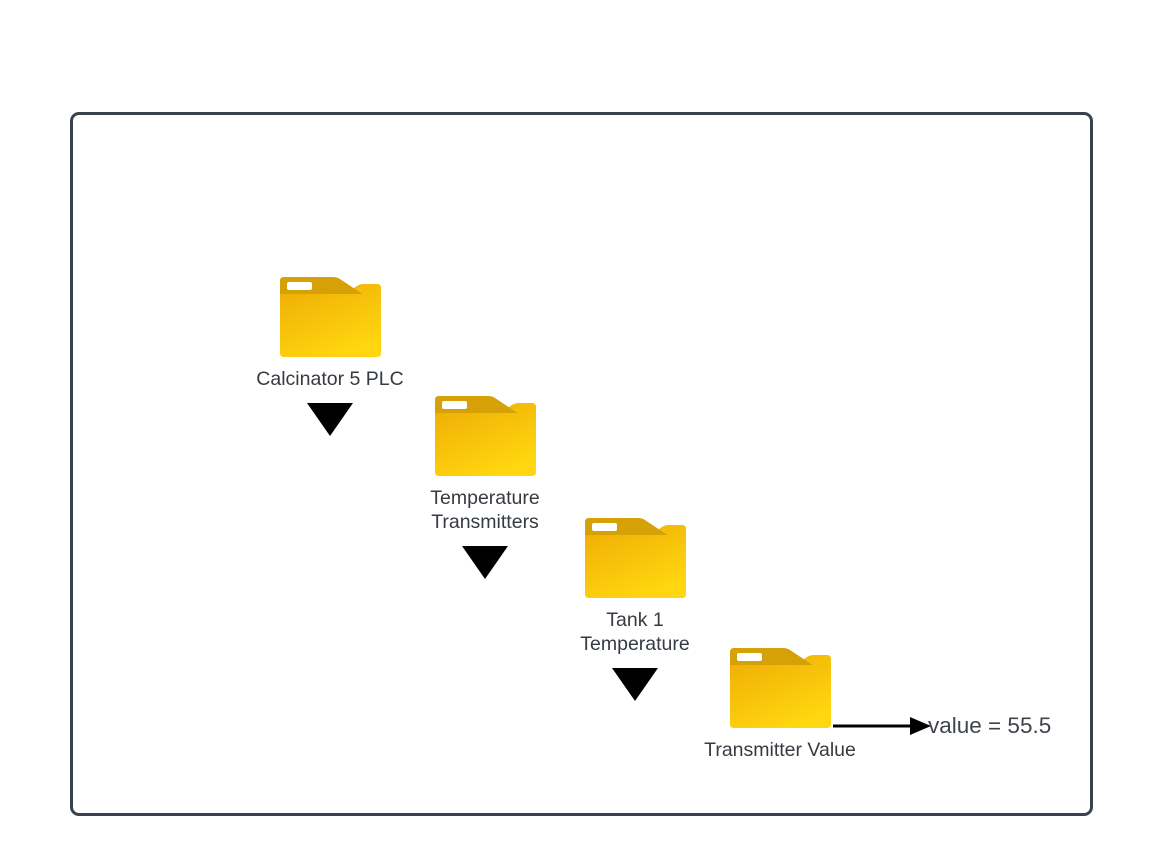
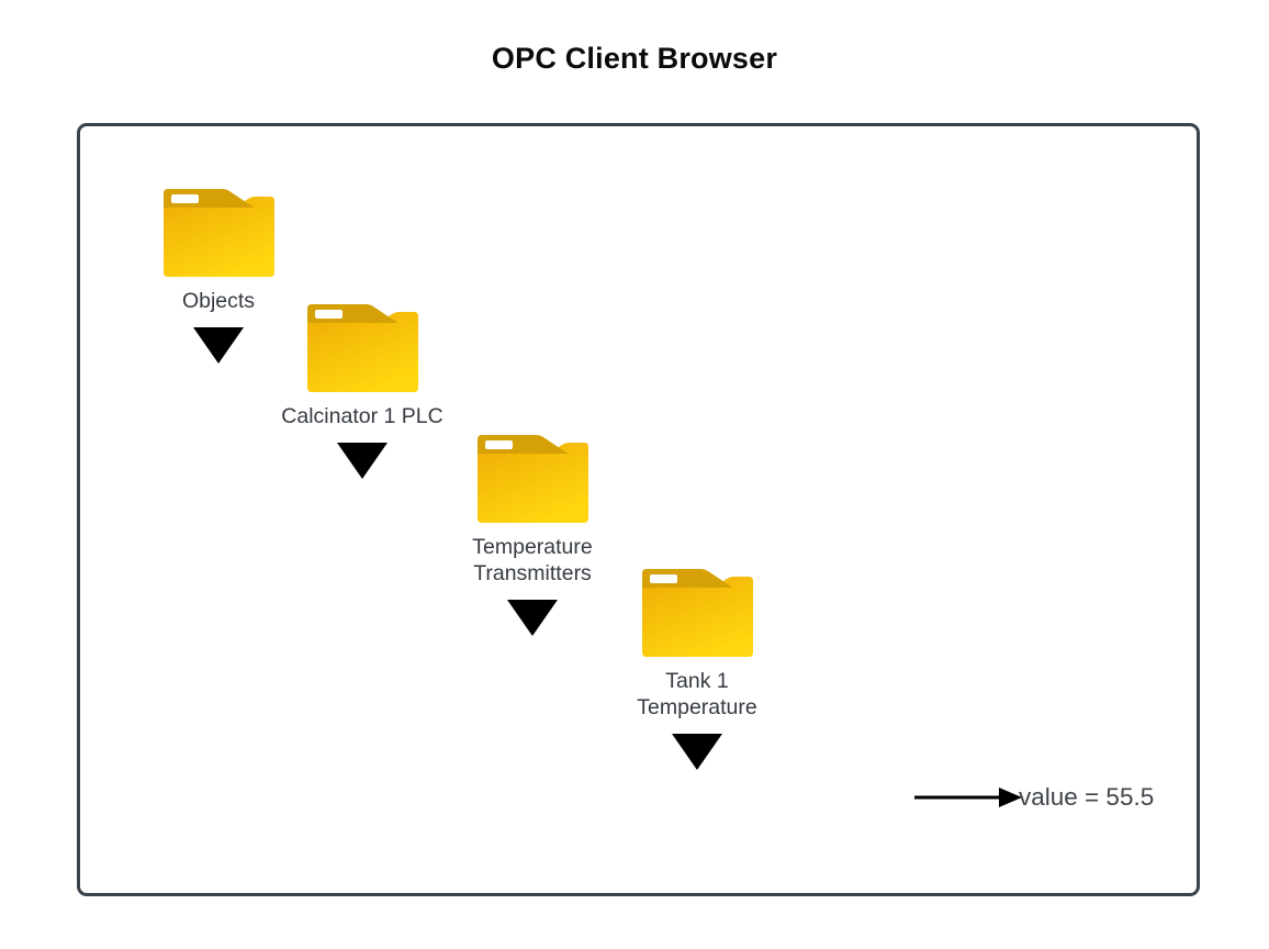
+ OPC Client Browser
+ Objects
- Calcinator 5 PLC
+ Calcinator 1 PLC
  Temperature
  Transmitters
  Tank 1
  Temperature
- Transmitter Value
  value = 55.5
